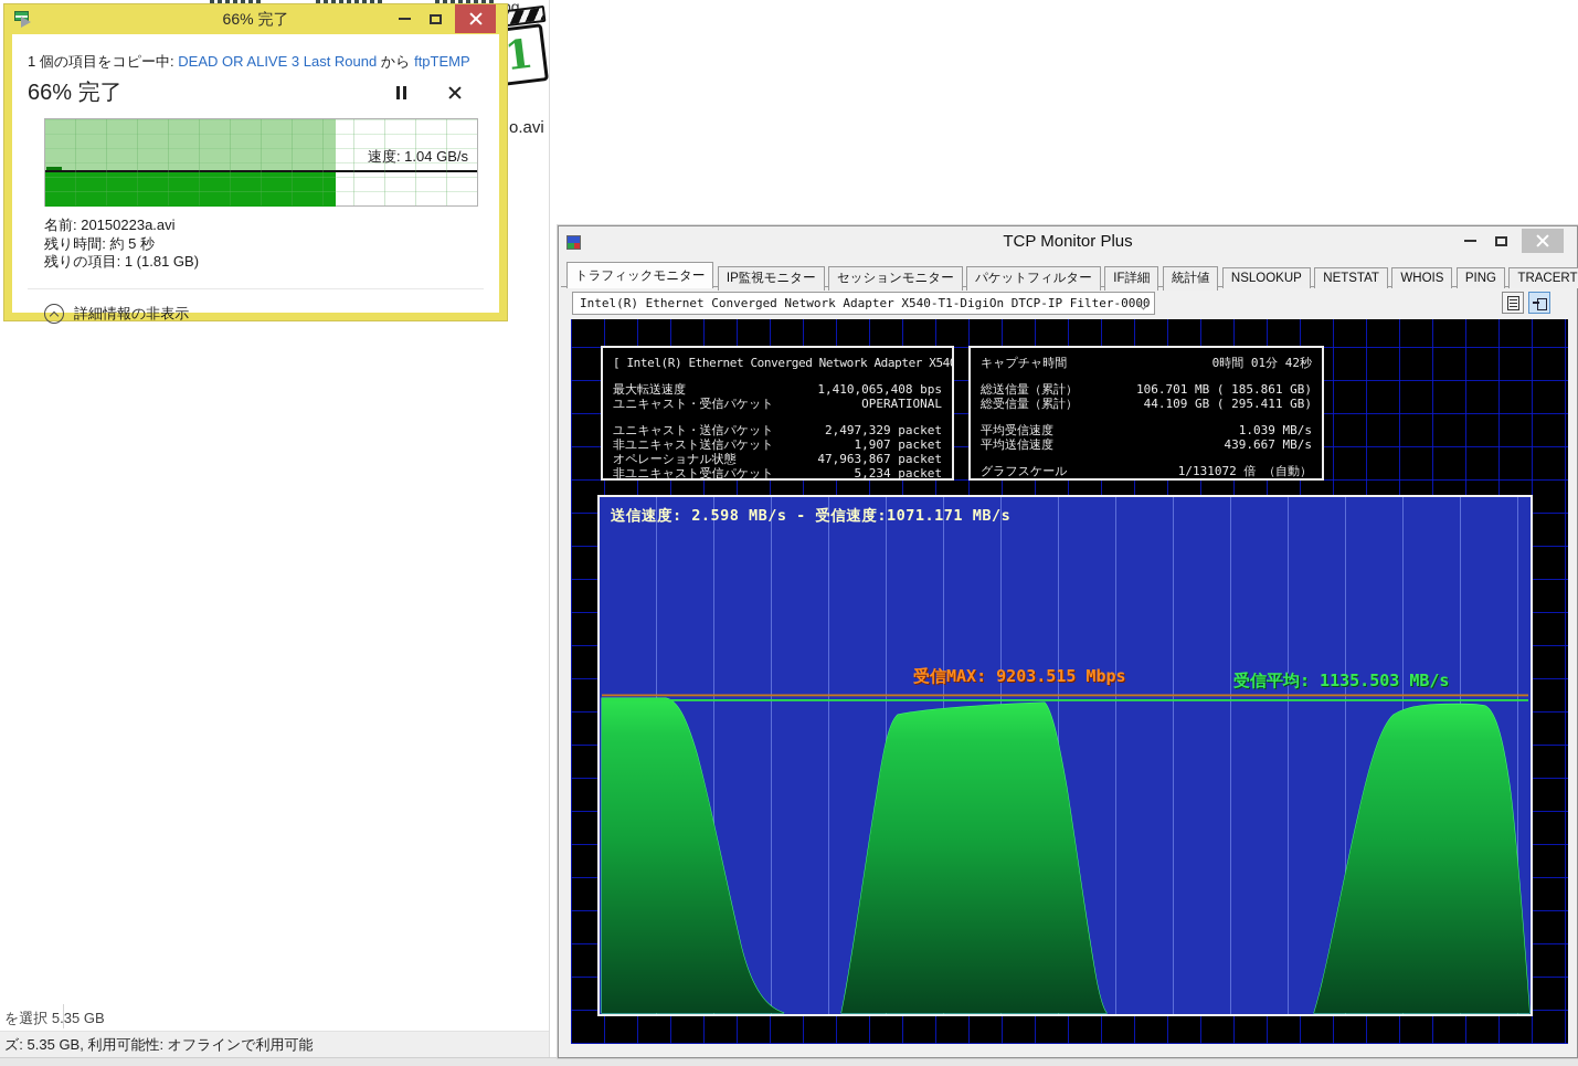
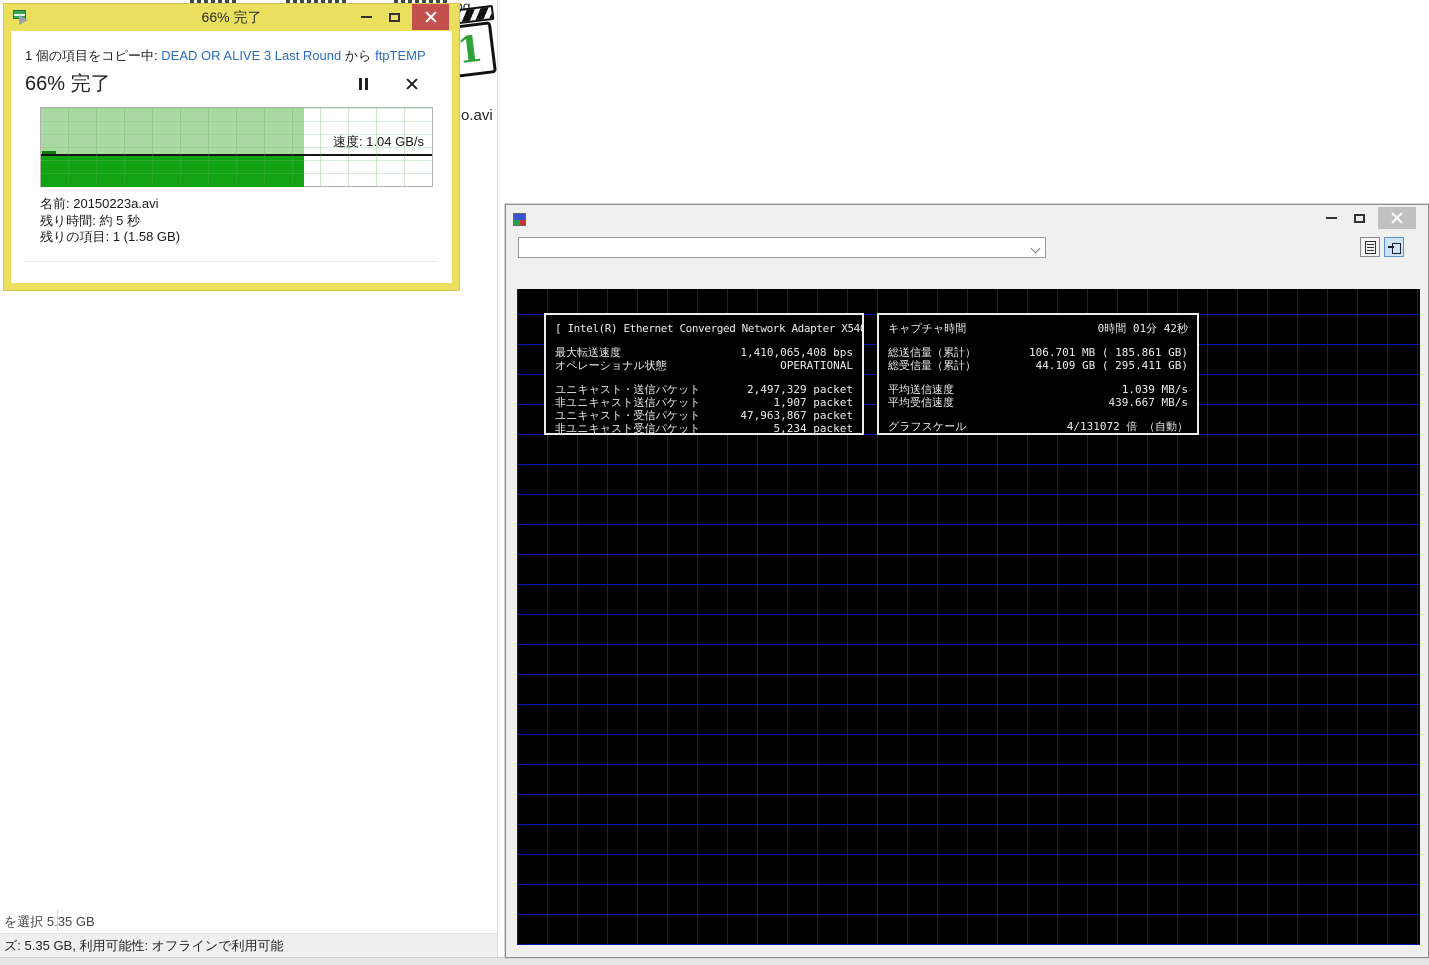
  を選択 5.35 GB
  ズ: 5.35 GB, 利用可能性: オフラインで利用可能
  o.avi
  66% 完了
  1 個の項目をコピー中: DEAD OR ALIVE 3 Last Round から ftpTEMP
  66% 完了
  速度: 1.04 GB/s
  名前: 20150223a.avi
  残り時間: 約 5 秒
- 残りの項目: 1 (1.81 GB)
+ 残りの項目: 1 (1.58 GB)
- 詳細情報の非表示
- TCP Monitor Plus
- トラフィックモニター IP監視モニター セッションモニター パケットフィルター IF詳細 統計値 NSLOOKUP NETSTAT WHOIS PING TRACERT
- Intel(R) Ethernet Converged Network Adapter X540-T1-DigiOn DTCP-IP Filter-0000
  [ Intel(R) Ethernet Converged Network Adapter X54
  最大転送速度
  1,410,065,408 bps
- ユニキャスト・受信パケット
+ オペレーショナル状態
  OPERATIONAL
  ユニキャスト・送信パケット
  2,497,329 packet
  非ユニキャスト送信パケット
  1,907 packet
- オペレーショナル状態
+ ユニキャスト・受信パケット
  47,963,867 packet
  非ユニキャスト受信パケット
  5,234 packet
  キャプチャ時間
  0時間 01分 42秒
  総送信量（累計）
  106.701 MB ( 185.861 GB)
  総受信量（累計）
  44.109 GB ( 295.411 GB)
- 平均受信速度
+ 平均送信速度
  1.039 MB/s
- 平均送信速度
+ 平均受信速度
  439.667 MB/s
  グラフスケール
- 1/131072 倍 （自動）
+ 4/131072 倍 （自動）
- 送信速度: 2.598 MB/s - 受信速度:1071.171 MB/s
- 受信MAX: 9203.515 Mbps
- 受信平均: 1135.503 MB/s
